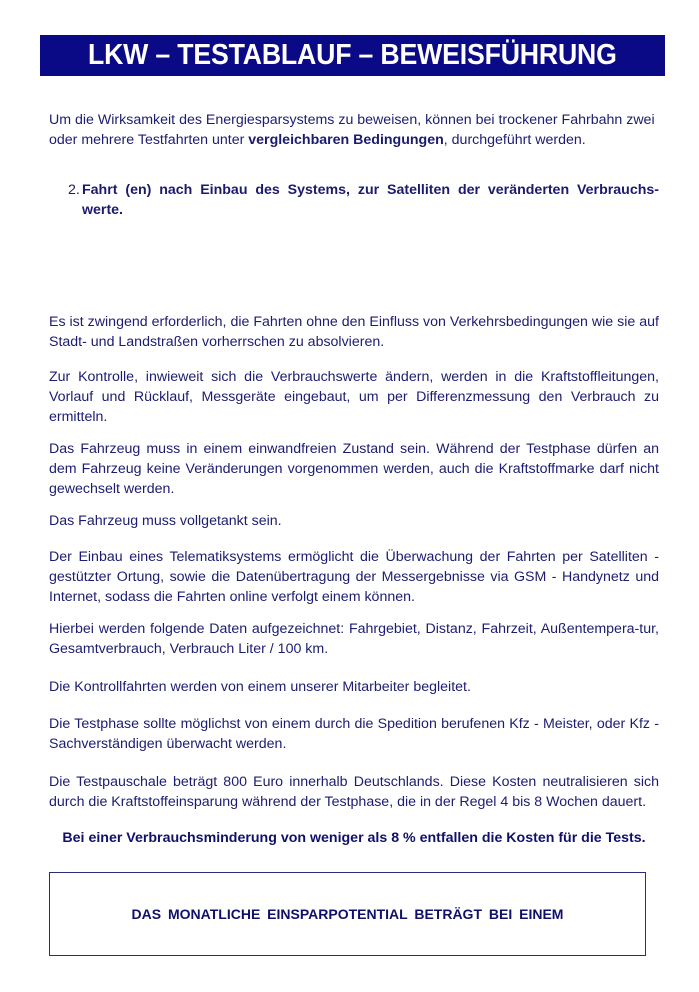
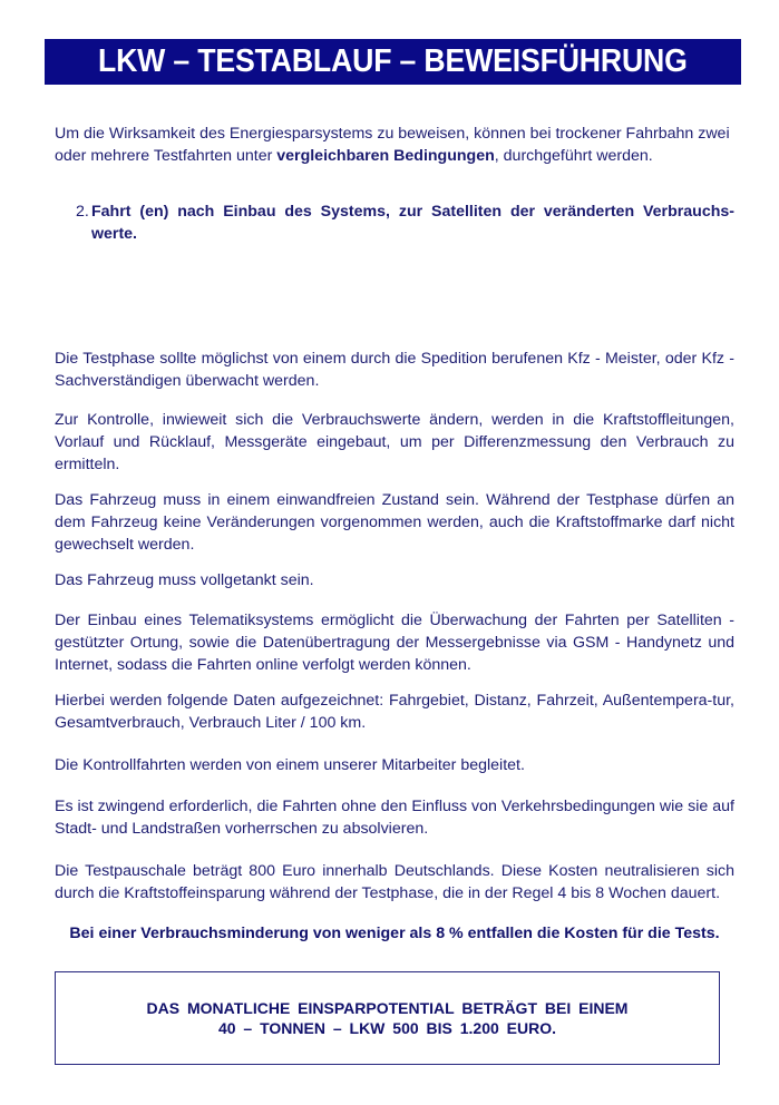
  LKW – TESTABLAUF – BEWEISFÜHRUNG
  Um die Wirksamkeit des Energiesparsystems zu beweisen, können bei trockener Fahrbahn zwei oder mehrere Testfahrten unter vergleichbaren Bedingungen, durchgeführt werden.
  2.
  Fahrt (en) nach Einbau des Systems, zur Satelliten der veränderten Verbrauchs-werte.
- Es ist zwingend erforderlich, die Fahrten ohne den Einfluss von Verkehrsbedingungen wie sie auf Stadt- und Landstraßen vorherrschen zu absolvieren.
+ Die Testphase sollte möglichst von einem durch die Spedition berufenen Kfz - Meister, oder Kfz - Sachverständigen überwacht werden.
  Zur Kontrolle, inwieweit sich die Verbrauchswerte ändern, werden in die Kraftstoffleitungen, Vorlauf und Rücklauf, Messgeräte eingebaut, um per Differenzmessung den Verbrauch zu ermitteln.
  Das Fahrzeug muss in einem einwandfreien Zustand sein. Während der Testphase dürfen an dem Fahrzeug keine Veränderungen vorgenommen werden, auch die Kraftstoffmarke darf nicht gewechselt werden.
  Das Fahrzeug muss vollgetankt sein.
- Der Einbau eines Telematiksystems ermöglicht die Überwachung der Fahrten per Satelliten - gestützter Ortung, sowie die Datenübertragung der Messergebnisse via GSM - Handynetz und Internet, sodass die Fahrten online verfolgt einem können.
+ Der Einbau eines Telematiksystems ermöglicht die Überwachung der Fahrten per Satelliten - gestützter Ortung, sowie die Datenübertragung der Messergebnisse via GSM - Handynetz und Internet, sodass die Fahrten online verfolgt werden können.
  Hierbei werden folgende Daten aufgezeichnet: Fahrgebiet, Distanz, Fahrzeit, Außentempera-tur, Gesamtverbrauch, Verbrauch Liter / 100 km.
  Die Kontrollfahrten werden von einem unserer Mitarbeiter begleitet.
- Die Testphase sollte möglichst von einem durch die Spedition berufenen Kfz - Meister, oder Kfz - Sachverständigen überwacht werden.
+ Es ist zwingend erforderlich, die Fahrten ohne den Einfluss von Verkehrsbedingungen wie sie auf Stadt- und Landstraßen vorherrschen zu absolvieren.
  Die Testpauschale beträgt 800 Euro innerhalb Deutschlands. Diese Kosten neutralisieren sich durch die Kraftstoffeinsparung während der Testphase, die in der Regel 4 bis 8 Wochen dauert.
  Bei einer Verbrauchsminderung von weniger als 8 % entfallen die Kosten für die Tests.
  DAS MONATLICHE EINSPARPOTENTIAL BETRÄGT BEI EINEM
+ 40 – TONNEN – LKW 500 BIS 1.200 EURO.
